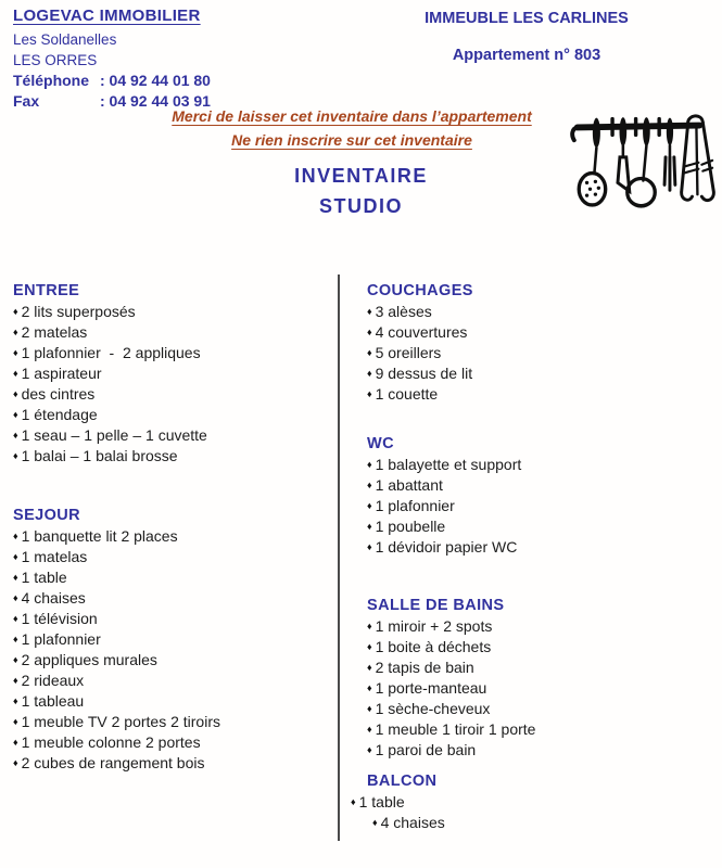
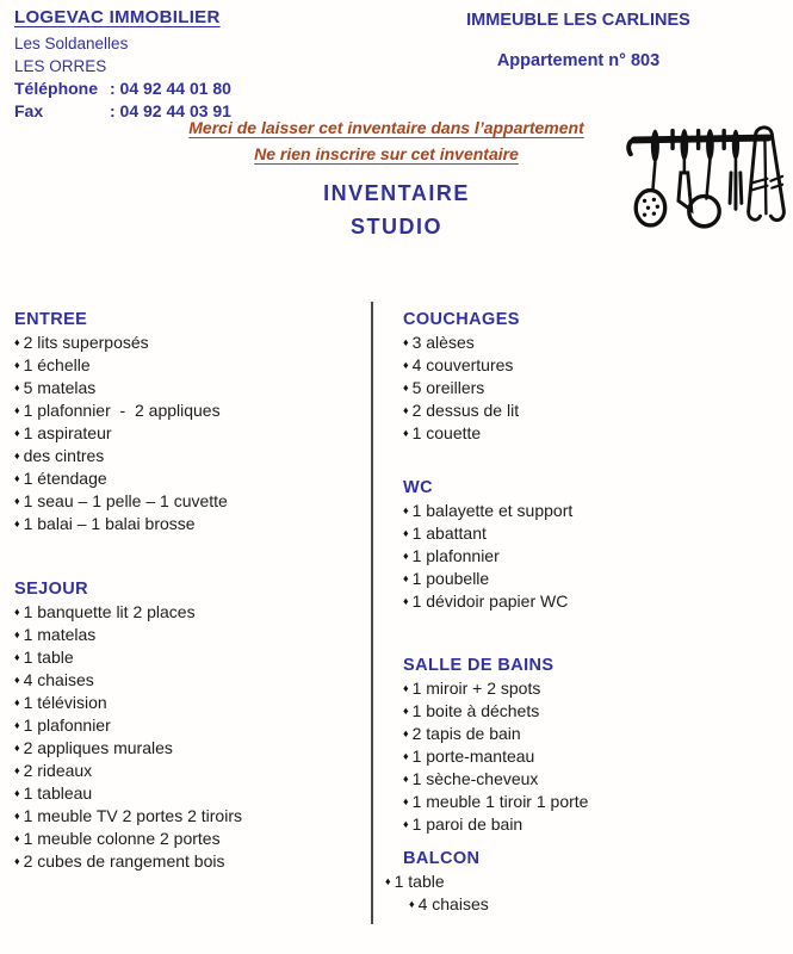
  LOGEVAC IMMOBILIER
  Les Soldanelles
  LES ORRES
  Téléphone : 04 92 44 01 80
  Fax : 04 92 44 03 91
  IMMEUBLE LES CARLINES
  Appartement n° 803
  Merci de laisser cet inventaire dans l’appartement
  Ne rien inscrire sur cet inventaire
  INVENTAIRE
  STUDIO
  ENTREE
  ♦ 2 lits superposés
+ ♦ 1 échelle
- ♦ 2 matelas
+ ♦ 5 matelas
  ♦ 1 plafonnier - 2 appliques
  ♦ 1 aspirateur
  ♦ des cintres
  ♦ 1 étendage
  ♦ 1 seau – 1 pelle – 1 cuvette
  ♦ 1 balai – 1 balai brosse
  SEJOUR
  ♦ 1 banquette lit 2 places
  ♦ 1 matelas
  ♦ 1 table
  ♦ 4 chaises
  ♦ 1 télévision
  ♦ 1 plafonnier
  ♦ 2 appliques murales
  ♦ 2 rideaux
  ♦ 1 tableau
  ♦ 1 meuble TV 2 portes 2 tiroirs
  ♦ 1 meuble colonne 2 portes
  ♦ 2 cubes de rangement bois
  COUCHAGES
  ♦ 3 alèses
  ♦ 4 couvertures
  ♦ 5 oreillers
- ♦ 9 dessus de lit
+ ♦ 2 dessus de lit
  ♦ 1 couette
  WC
  ♦ 1 balayette et support
  ♦ 1 abattant
  ♦ 1 plafonnier
  ♦ 1 poubelle
  ♦ 1 dévidoir papier WC
  SALLE DE BAINS
  ♦ 1 miroir + 2 spots
  ♦ 1 boite à déchets
  ♦ 2 tapis de bain
  ♦ 1 porte-manteau
  ♦ 1 sèche-cheveux
  ♦ 1 meuble 1 tiroir 1 porte
  ♦ 1 paroi de bain
  BALCON
  ♦ 1 table
  ♦ 4 chaises
